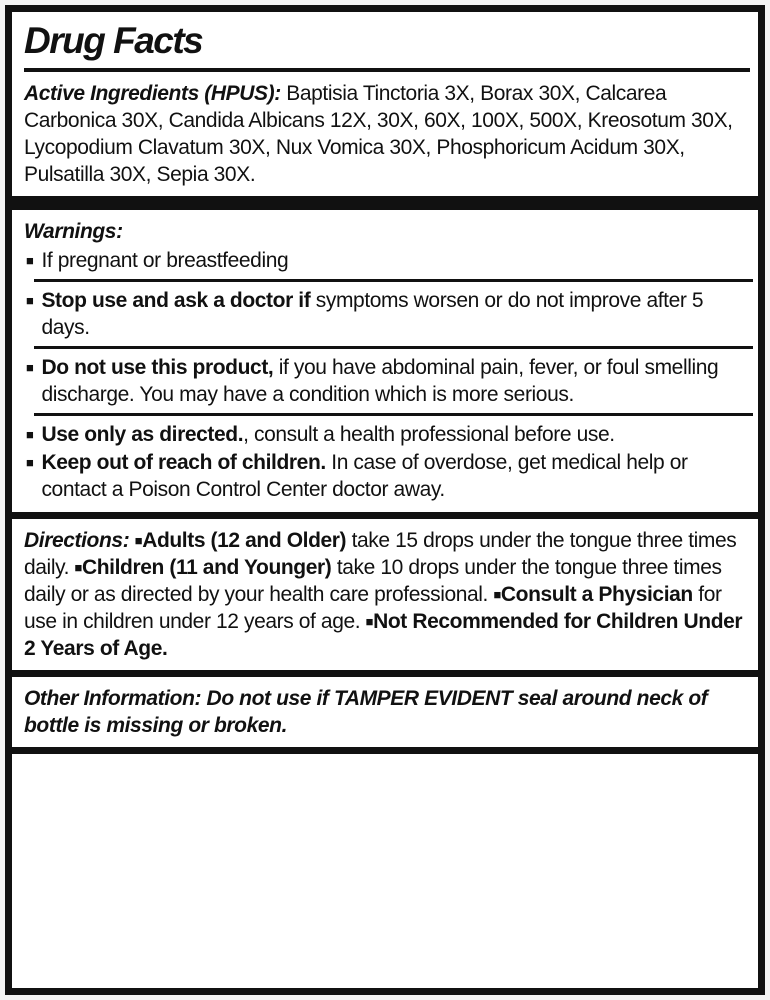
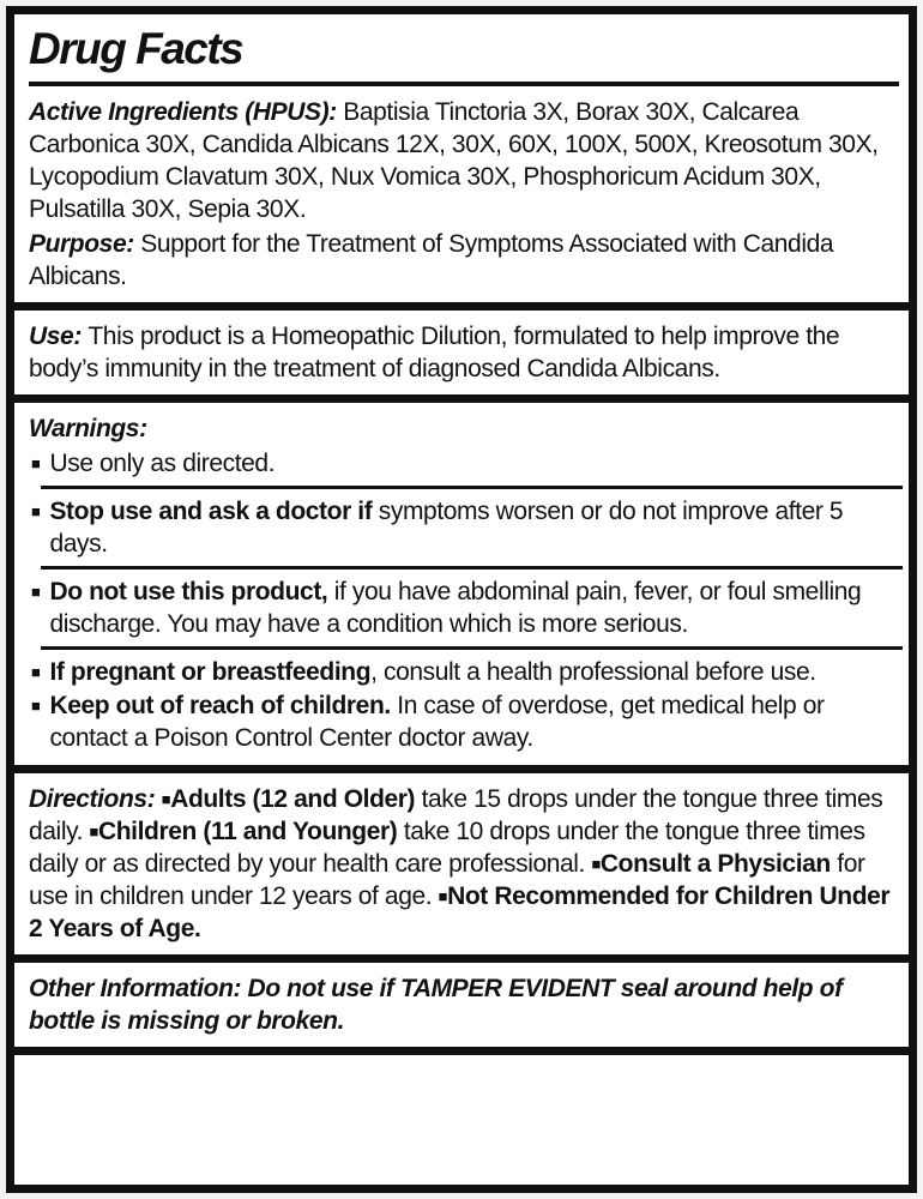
  Drug Facts
  Active Ingredients (HPUS): Baptisia Tinctoria 3X, Borax 30X, Calcarea Carbonica 30X, Candida Albicans 12X, 30X, 60X, 100X, 500X, Kreosotum 30X, Lycopodium Clavatum 30X, Nux Vomica 30X, Phosphoricum Acidum 30X, Pulsatilla 30X, Sepia 30X.
+ Purpose: Support for the Treatment of Symptoms Associated with Candida Albicans.
+ Use: This product is a Homeopathic Dilution, formulated to help improve the body’s immunity in the treatment of diagnosed Candida Albicans.
  Warnings:
  ■
- If pregnant or breastfeeding
+ Use only as directed.
  ■
  Stop use and ask a doctor if symptoms worsen or do not improve after 5 days.
  ■
  Do not use this product, if you have abdominal pain, fever, or foul smelling discharge. You may have a condition which is more serious.
  ■
- Use only as directed., consult a health professional before use.
+ If pregnant or breastfeeding, consult a health professional before use.
  ■
  Keep out of reach of children. In case of overdose, get medical help or contact a Poison Control Center doctor away.
  Directions: ■Adults (12 and Older) take 15 drops under the tongue three times daily. ■Children (11 and Younger) take 10 drops under the tongue three times daily or as directed by your health care professional. ■Consult a Physician for use in children under 12 years of age. ■Not Recommended for Children Under 2 Years of Age.
- Other Information: Do not use if TAMPER EVIDENT seal around neck of bottle is missing or broken.
+ Other Information: Do not use if TAMPER EVIDENT seal around help of bottle is missing or broken.
